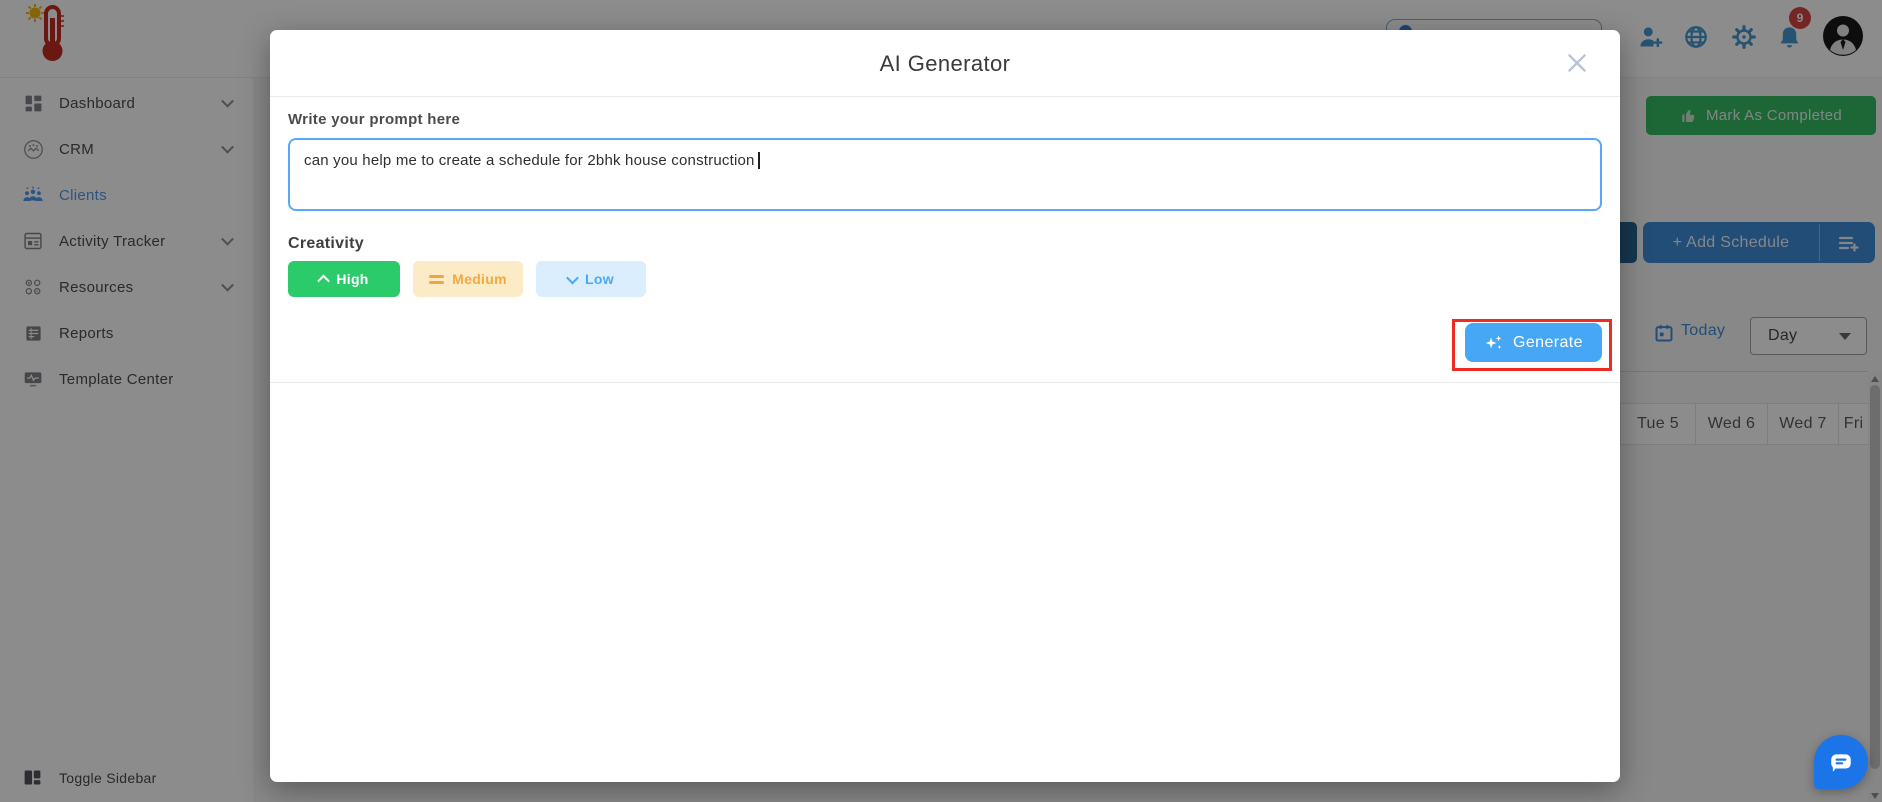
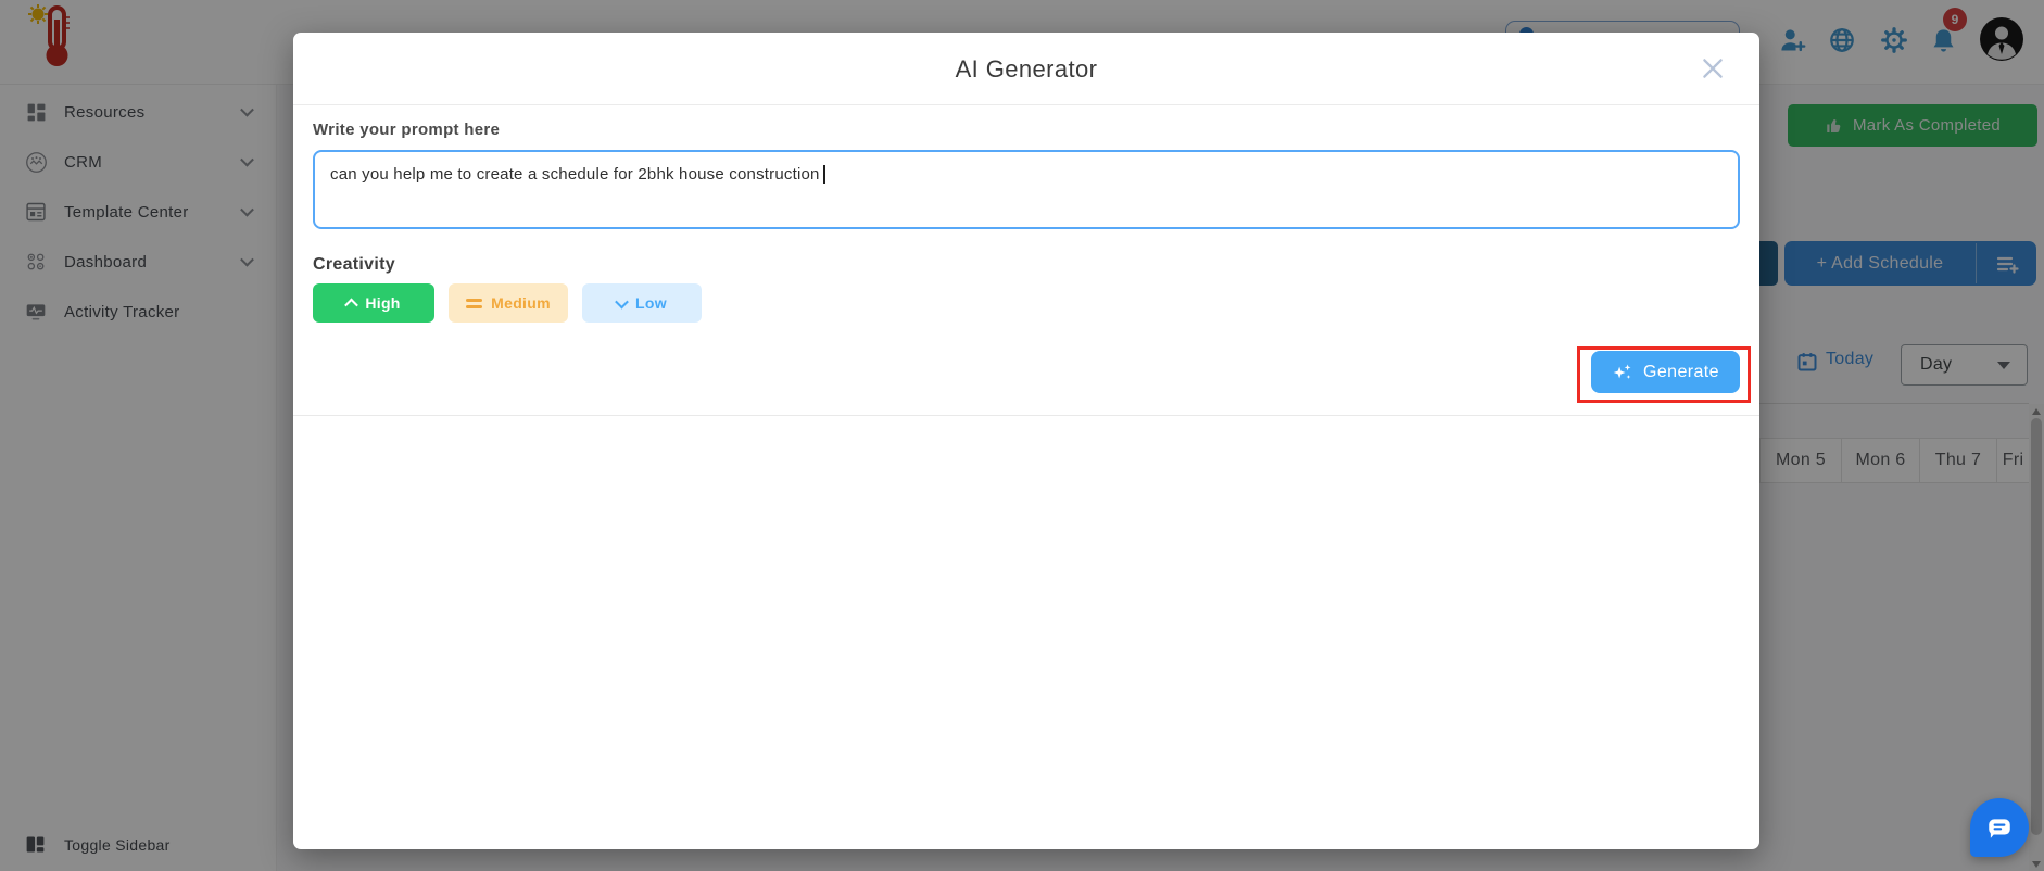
  9
- Dashboard
+ Resources
  CRM
- Clients
- Activity Tracker
+ Template Center
- Resources
+ Dashboard
- Reports
- Template Center
+ Activity Tracker
  Toggle Sidebar
  Mark As Completed
  + Add Schedule
  Today
  Day
- Tue 5
+ Mon 5
- Wed 6
+ Mon 6
- Wed 7
+ Thu 7
  Fri
  AI Generator
  Write your prompt here
  can you help me to create a schedule for 2bhk house construction
  Creativity
  High
  Medium
  Low
  Generate
